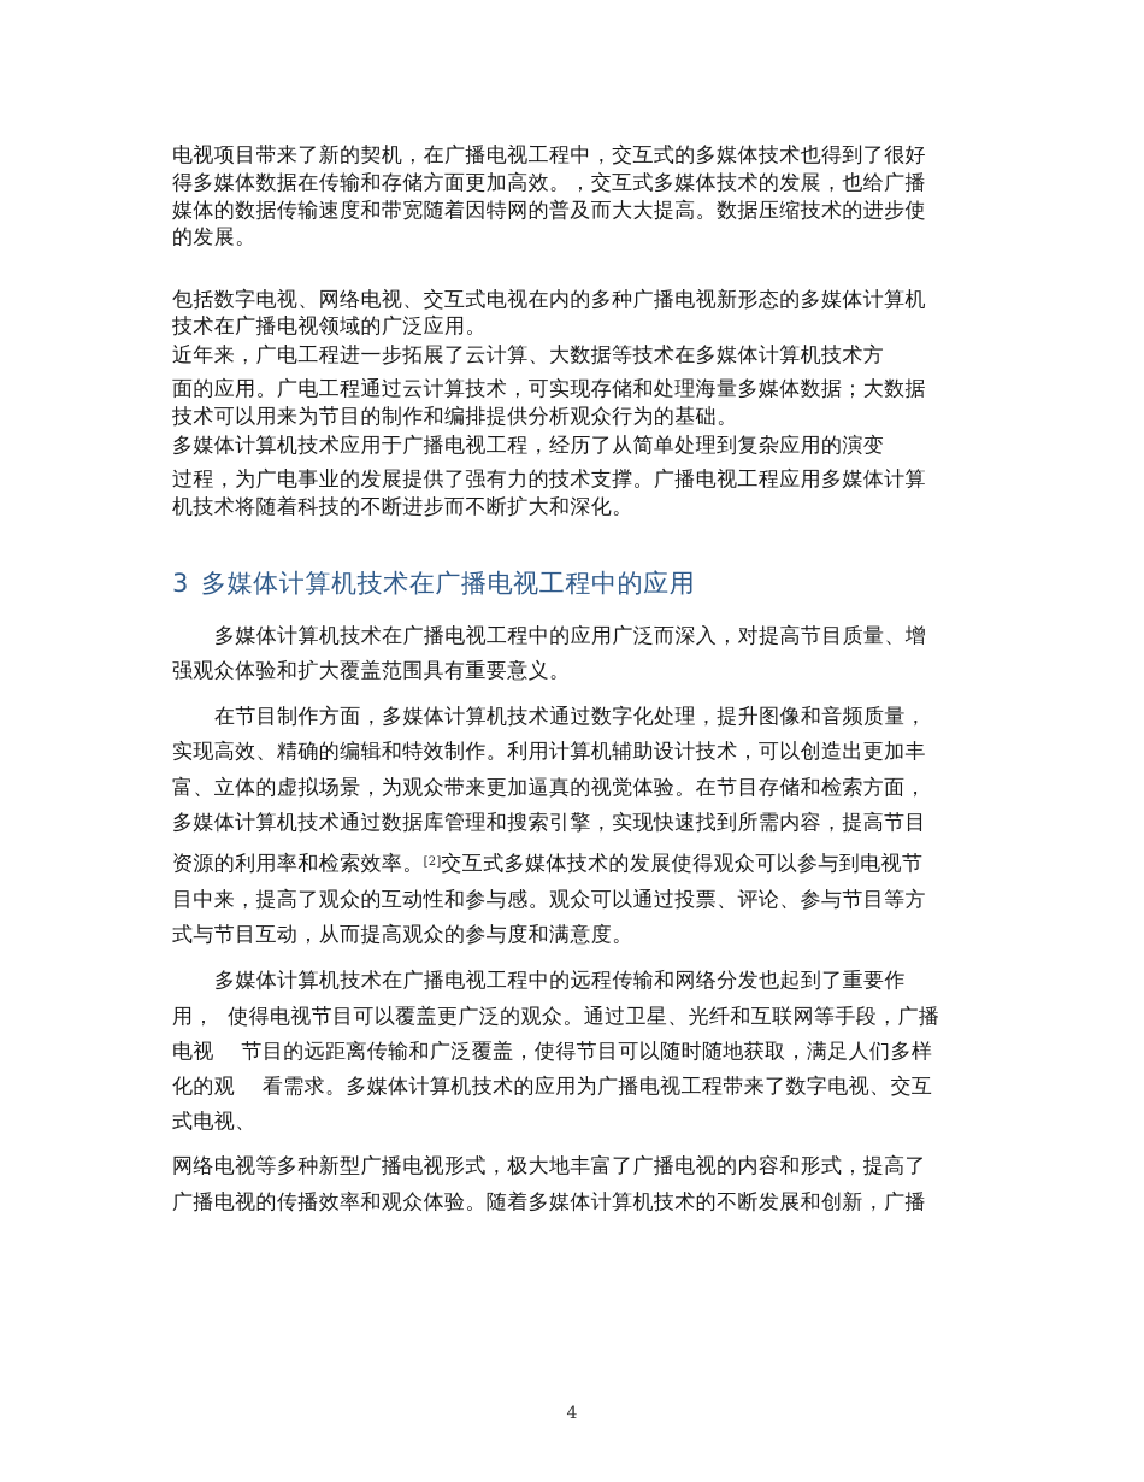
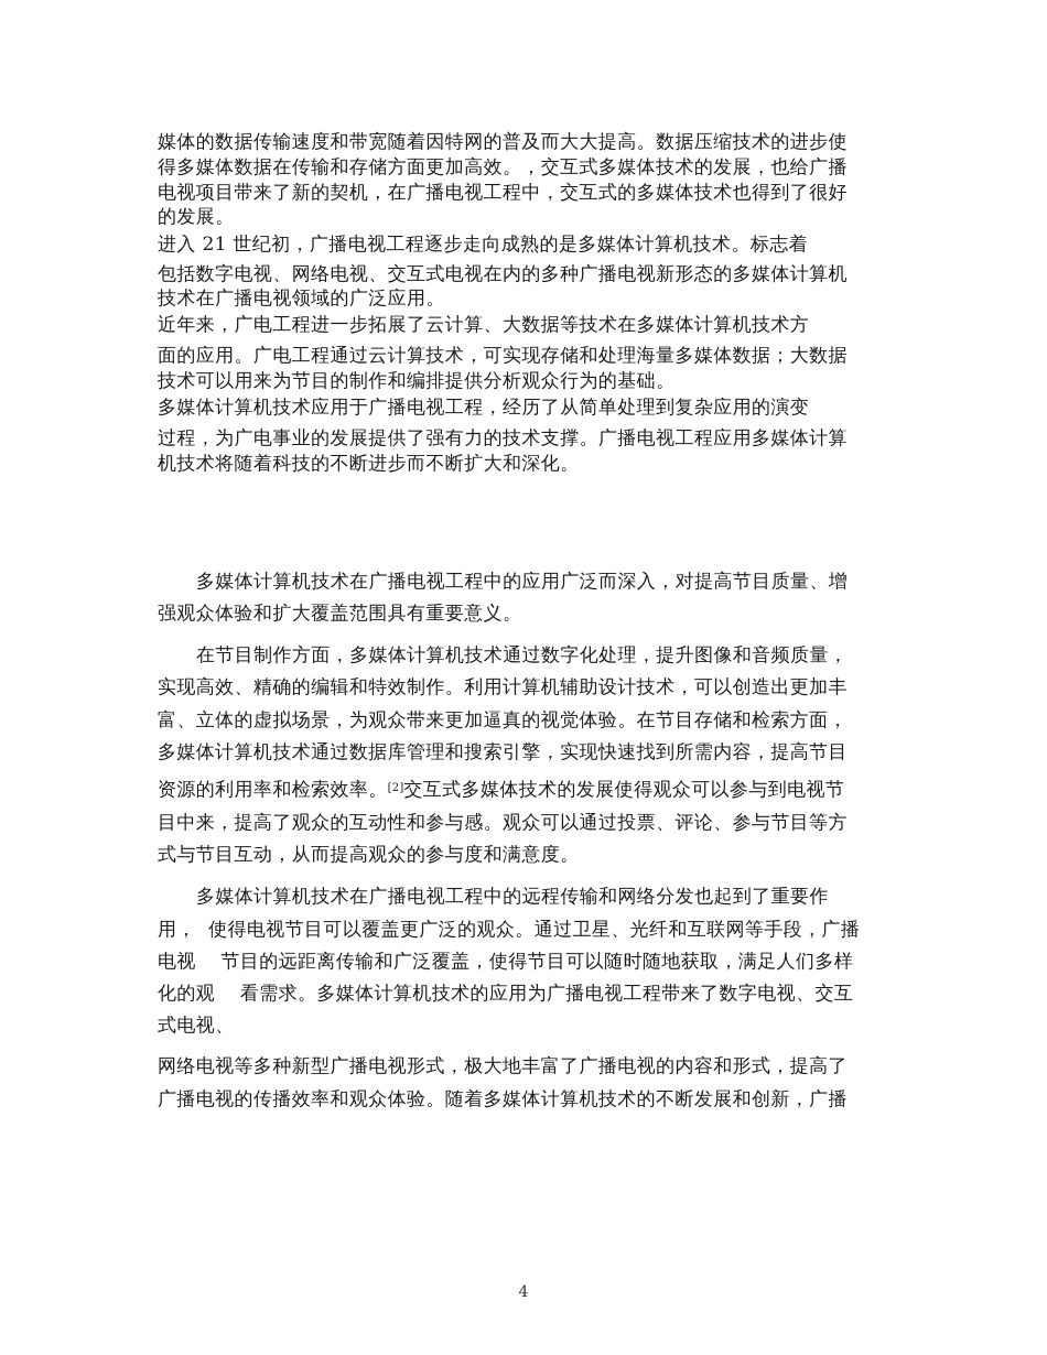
- 电视项目带来了新的契机，在广播电视工程中，交互式的多媒体技术也得到了很好
+ 媒体的数据传输速度和带宽随着因特网的普及而大大提高。数据压缩技术的进步使
  得多媒体数据在传输和存储方面更加高效。，交互式多媒体技术的发展，也给广播
- 媒体的数据传输速度和带宽随着因特网的普及而大大提高。数据压缩技术的进步使
+ 电视项目带来了新的契机，在广播电视工程中，交互式的多媒体技术也得到了很好
  的发展。
+ 进入 21 世纪初，广播电视工程逐步走向成熟的是多媒体计算机技术。标志着
  包括数字电视、网络电视、交互式电视在内的多种广播电视新形态的多媒体计算机
  技术在广播电视领域的广泛应用。
  近年来，广电工程进一步拓展了云计算、大数据等技术在多媒体计算机技术方
  面的应用。广电工程通过云计算技术，可实现存储和处理海量多媒体数据；大数据
  技术可以用来为节目的制作和编排提供分析观众行为的基础。
  多媒体计算机技术应用于广播电视工程，经历了从简单处理到复杂应用的演变
  过程，为广电事业的发展提供了强有力的技术支撑。广播电视工程应用多媒体计算
  机技术将随着科技的不断进步而不断扩大和深化。
- 3 多媒体计算机技术在广播电视工程中的应用
  多媒体计算机技术在广播电视工程中的应用广泛而深入，对提高节目质量、增
  强观众体验和扩大覆盖范围具有重要意义。
  在节目制作方面，多媒体计算机技术通过数字化处理，提升图像和音频质量，
  实现高效、精确的编辑和特效制作。利用计算机辅助设计技术，可以创造出更加丰
  富、立体的虚拟场景，为观众带来更加逼真的视觉体验。在节目存储和检索方面，
  多媒体计算机技术通过数据库管理和搜索引擎，实现快速找到所需内容，提高节目
  资源的利用率和检索效率。[2]交互式多媒体技术的发展使得观众可以参与到电视节
  目中来，提高了观众的互动性和参与感。观众可以通过投票、评论、参与节目等方
  式与节目互动，从而提高观众的参与度和满意度。
  多媒体计算机技术在广播电视工程中的远程传输和网络分发也起到了重要作
  用， 使得电视节目可以覆盖更广泛的观众。通过卫星、光纤和互联网等手段，广播
  电视 节目的远距离传输和广泛覆盖，使得节目可以随时随地获取，满足人们多样
  化的观 看需求。多媒体计算机技术的应用为广播电视工程带来了数字电视、交互
  式电视、
  网络电视等多种新型广播电视形式，极大地丰富了广播电视的内容和形式，提高了
  广播电视的传播效率和观众体验。随着多媒体计算机技术的不断发展和创新，广播
  4
